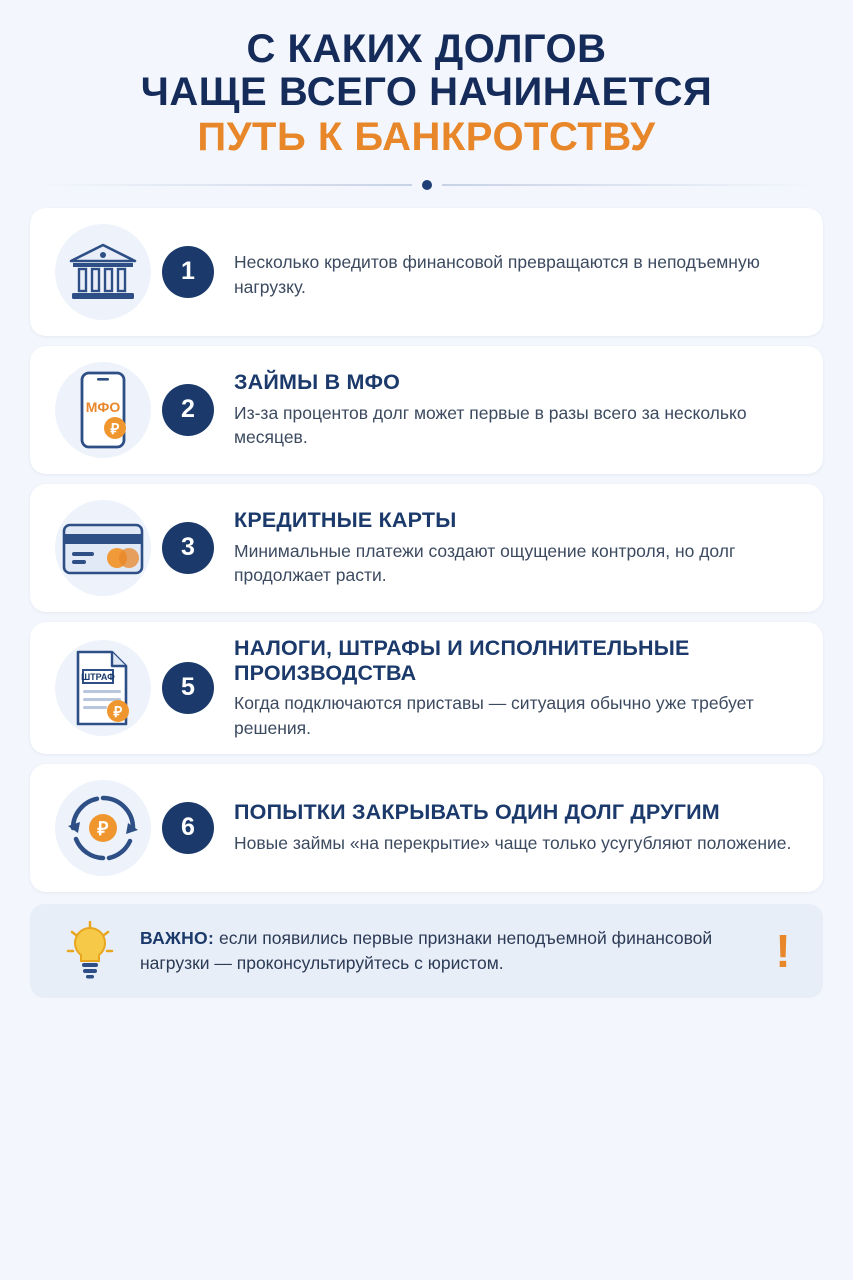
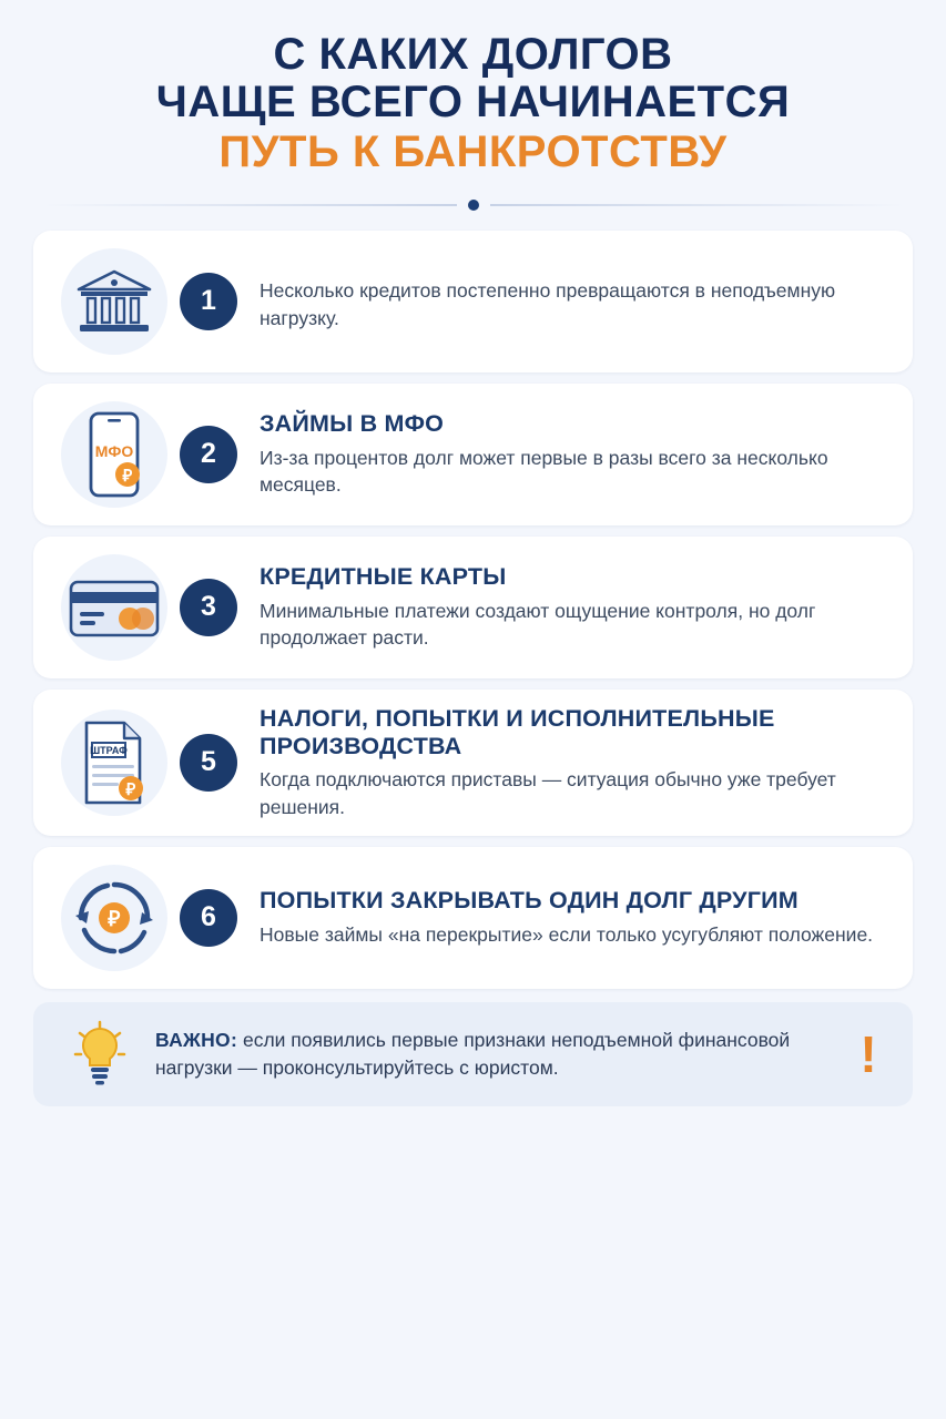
  С КАКИХ ДОЛГОВ
  ЧАЩЕ ВСЕГО НАЧИНАЕТСЯ
  ПУТЬ К БАНКРОТСТВУ
  1
- Несколько кредитов финансовой превращаются в неподъемную нагрузку.
+ Несколько кредитов постепенно превращаются в неподъемную нагрузку.
  МФО
  ₽
  2
  ЗАЙМЫ В МФО
  Из-за процентов долг может первые в разы всего за несколько месяцев.
  3
  КРЕДИТНЫЕ КАРТЫ
  Минимальные платежи создают ощущение контроля, но долг продолжает расти.
  ШТРАФ
  ₽
  5
- НАЛОГИ, ШТРАФЫ И ИСПОЛНИТЕЛЬНЫЕ ПРОИЗВОДСТВА
+ НАЛОГИ, ПОПЫТКИ И ИСПОЛНИТЕЛЬНЫЕ ПРОИЗВОДСТВА
  Когда подключаются приставы — ситуация обычно уже требует решения.
  ₽
  6
  ПОПЫТКИ ЗАКРЫВАТЬ ОДИН ДОЛГ ДРУГИМ
- Новые займы «на перекрытие» чаще только усугубляют положение.
+ Новые займы «на перекрытие» если только усугубляют положение.
  ВАЖНО: если появились первые признаки неподъемной финансовой нагрузки — проконсультируйтесь с юристом.
  !
